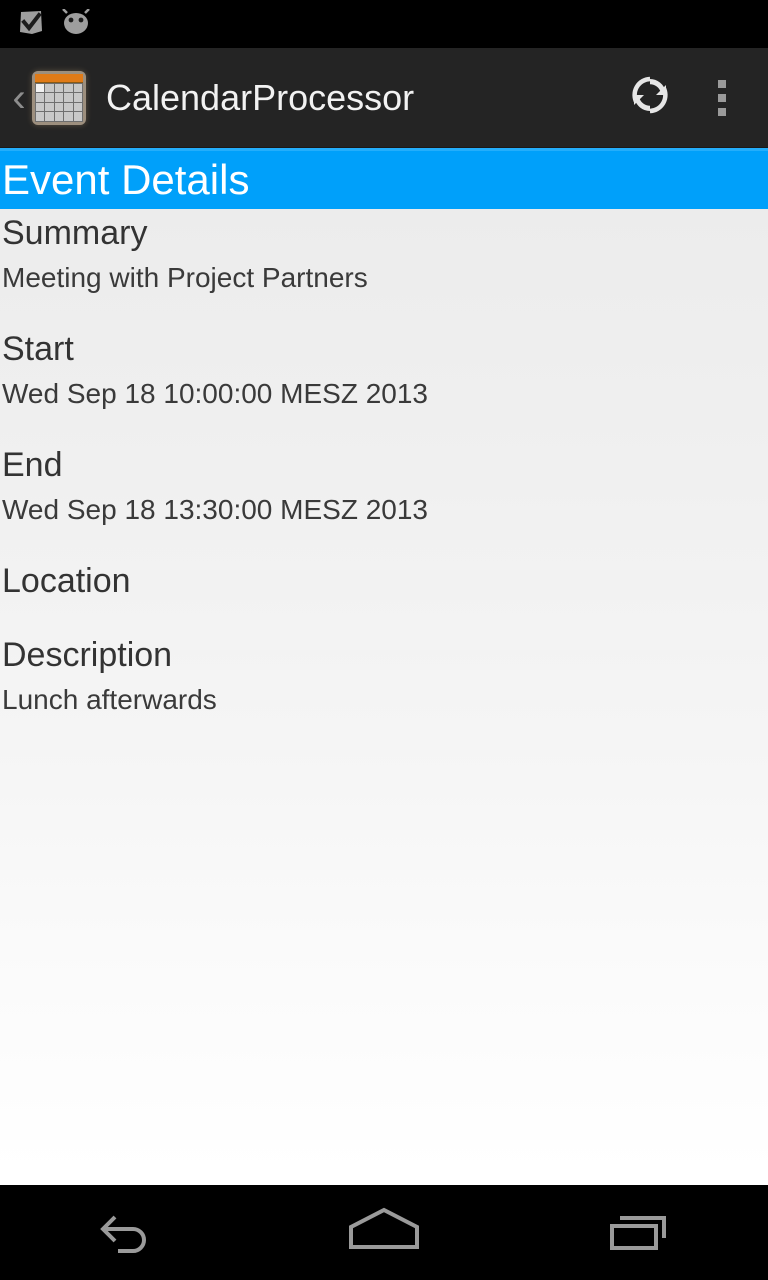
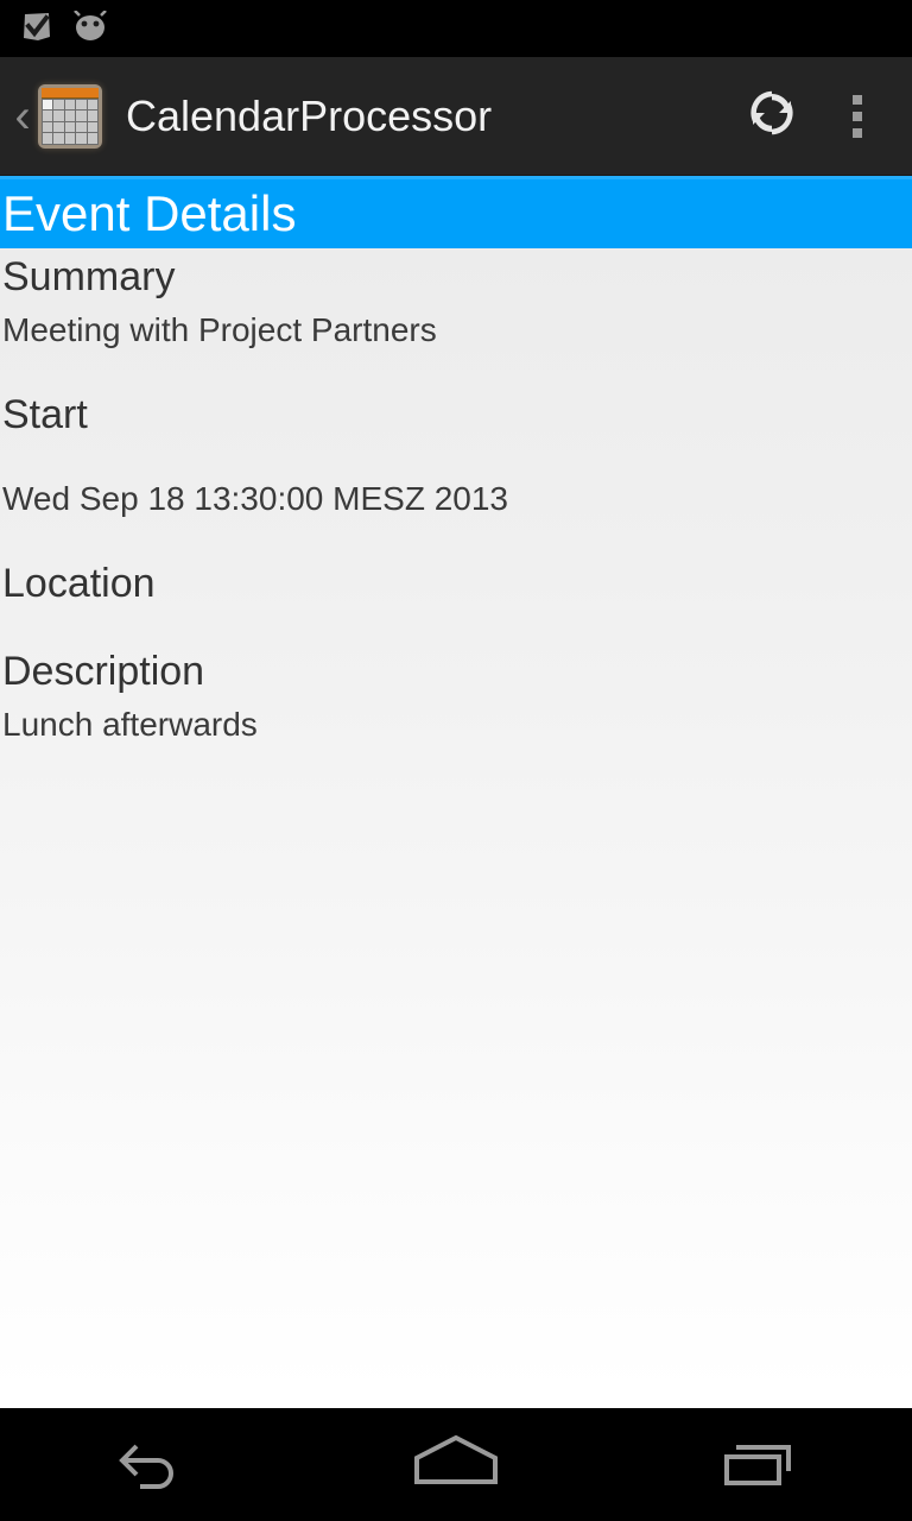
  ‹
  CalendarProcessor
  Event Details
  Summary
  Meeting with Project Partners
  Start
- Wed Sep 18 10:00:00 MESZ 2013
- End
  Wed Sep 18 13:30:00 MESZ 2013
  Location
  Description
  Lunch afterwards
